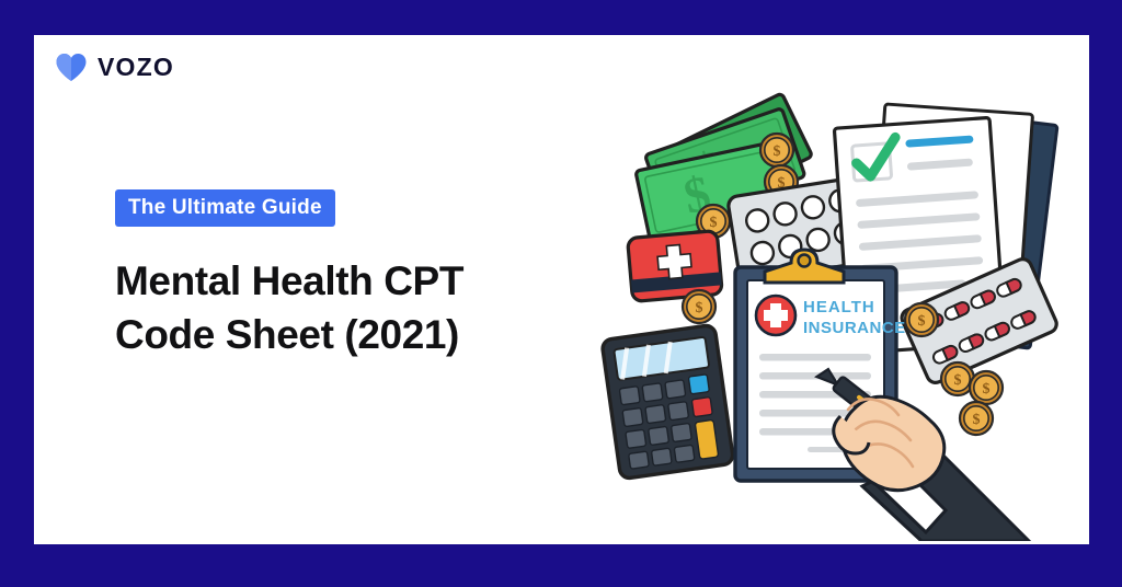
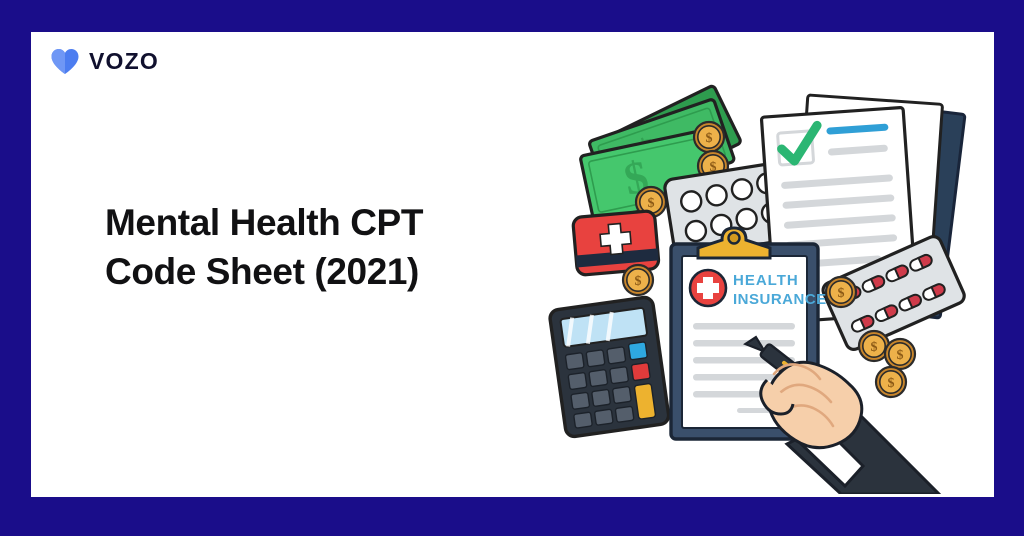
  VOZO
- The Ultimate Guide
  Mental Health CPT
  Code Sheet (2021)
  HEALTH
  INSURANCE
